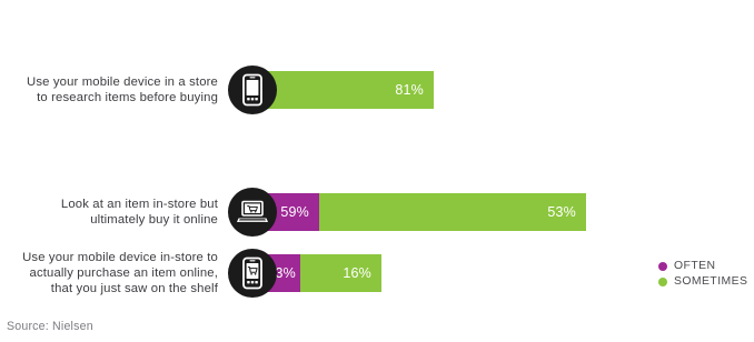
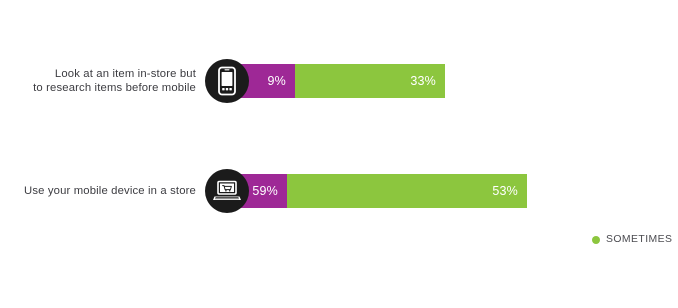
- Use your mobile device in a store
+ Look at an item in-store but
- to research items before buying
+ to research items before mobile
+ 9%
- 81%
+ 33%
- Look at an item in-store but
+ Use your mobile device in a store
- ultimately buy it online
  59%
  53%
- Use your mobile device in-store to
- actually purchase an item online,
- that you just saw on the shelf
- 3%
- 16%
- OFTEN
  SOMETIMES
- Source: Nielsen
